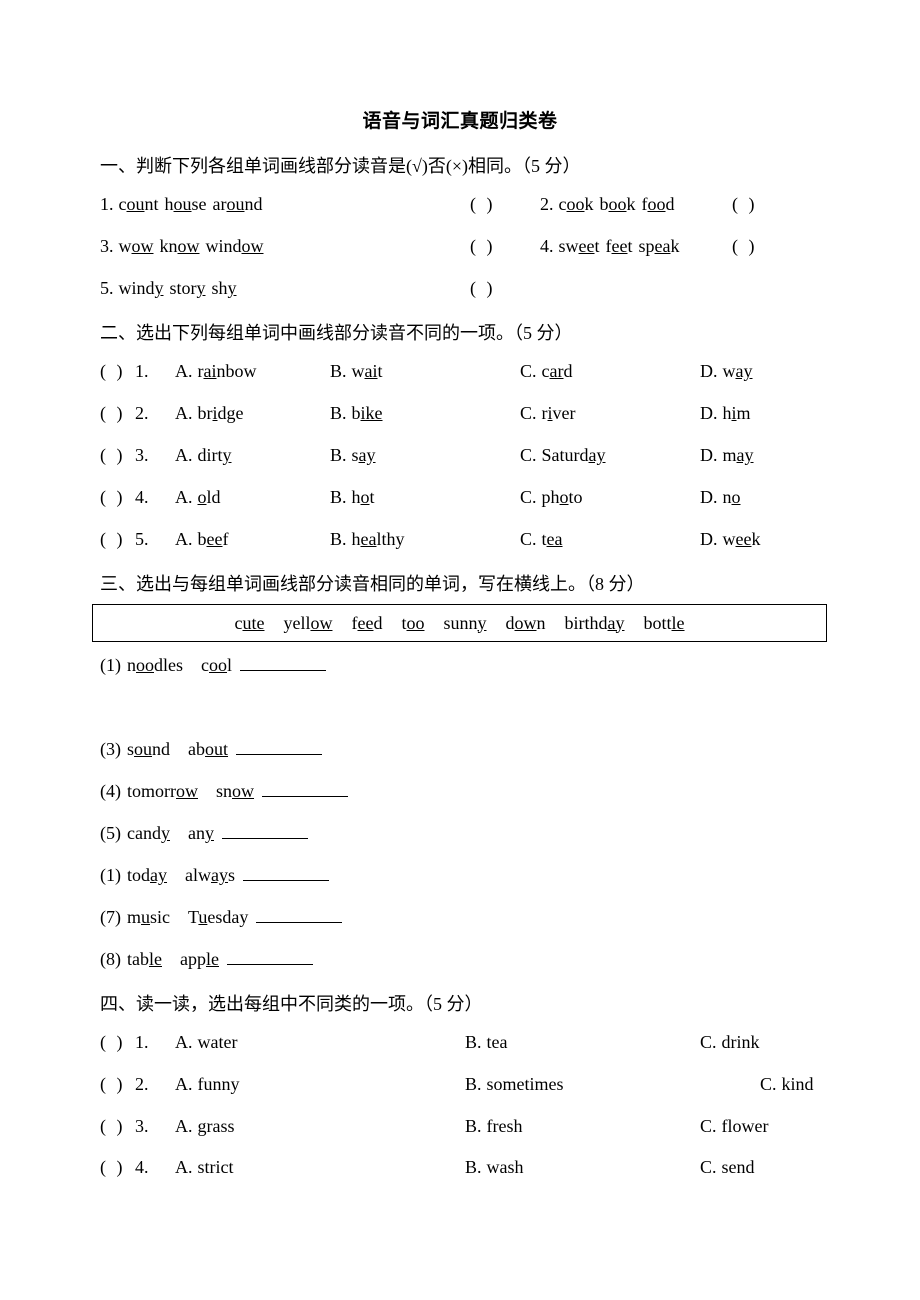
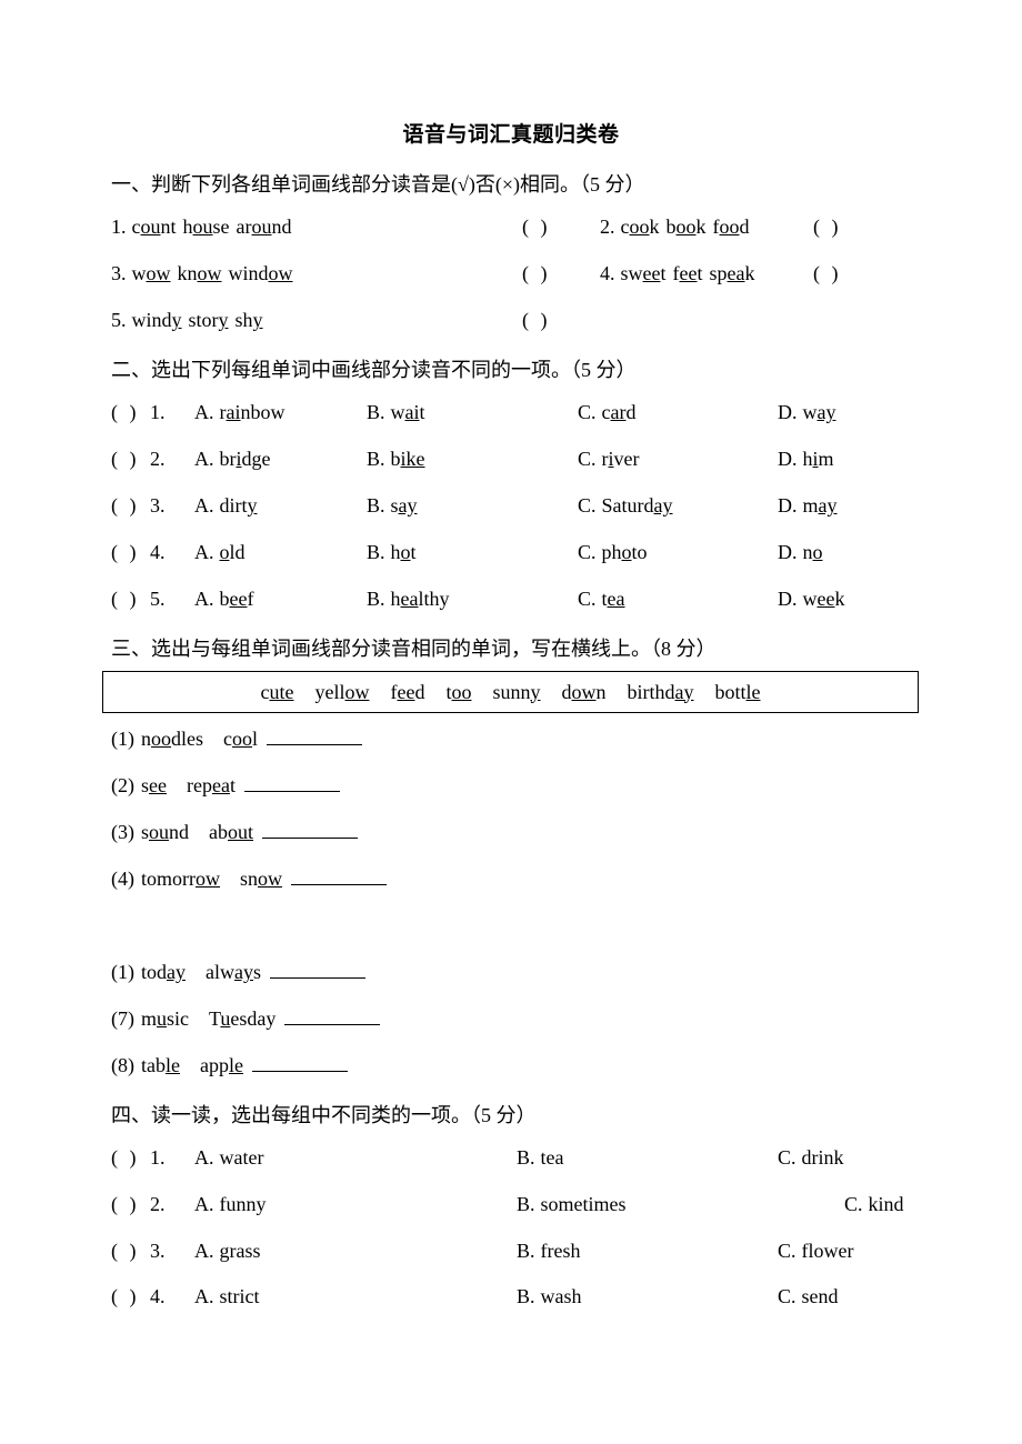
  语音与词汇真题归类卷
  一、判断下列各组单词画线部分读音是(√)否(×)相同。（5 分）
  1. count house around
  ( )
  2. cook book food
  ( )
  3. wow know window
  ( )
  4. sweet feet speak
  ( )
  5. windy story shy
  ( )
  二、选出下列每组单词中画线部分读音不同的一项。（5 分）
  ( )
  1.
  A. rainbow
  B. wait
  C. card
  D. way
  ( )
  2.
  A. bridge
  B. bike
  C. river
  D. him
  ( )
  3.
  A. dirty
  B. say
  C. Saturday
  D. may
  ( )
  4.
  A. old
  B. hot
  C. photo
  D. no
  ( )
  5.
  A. beef
  B. healthy
  C. tea
  D. week
  三、选出与每组单词画线部分读音相同的单词，写在横线上。（8 分）
  cute
  yellow
  feed
  too
  sunny
  down
  birthday
  bottle
  (1) noodles cool
+ (2) see repeat
  (3) sound about
  (4) tomorrow snow
- (5) candy any
  (1) today always
  (7) music Tuesday
  (8) table apple
  四、读一读，选出每组中不同类的一项。（5 分）
  ( )
  1.
  A. water
  B. tea
  C. drink
  ( )
  2.
  A. funny
  B. sometimes
  C. kind
  ( )
  3.
  A. grass
  B. fresh
  C. flower
  ( )
  4.
  A. strict
  B. wash
  C. send
